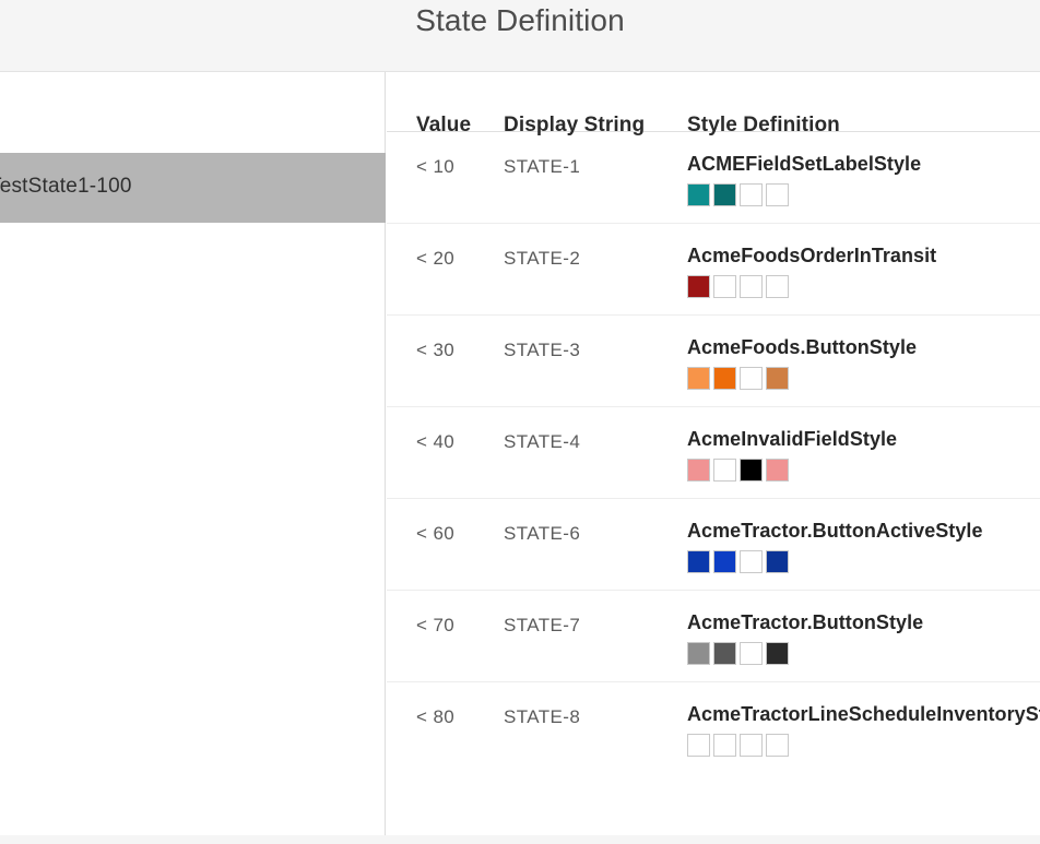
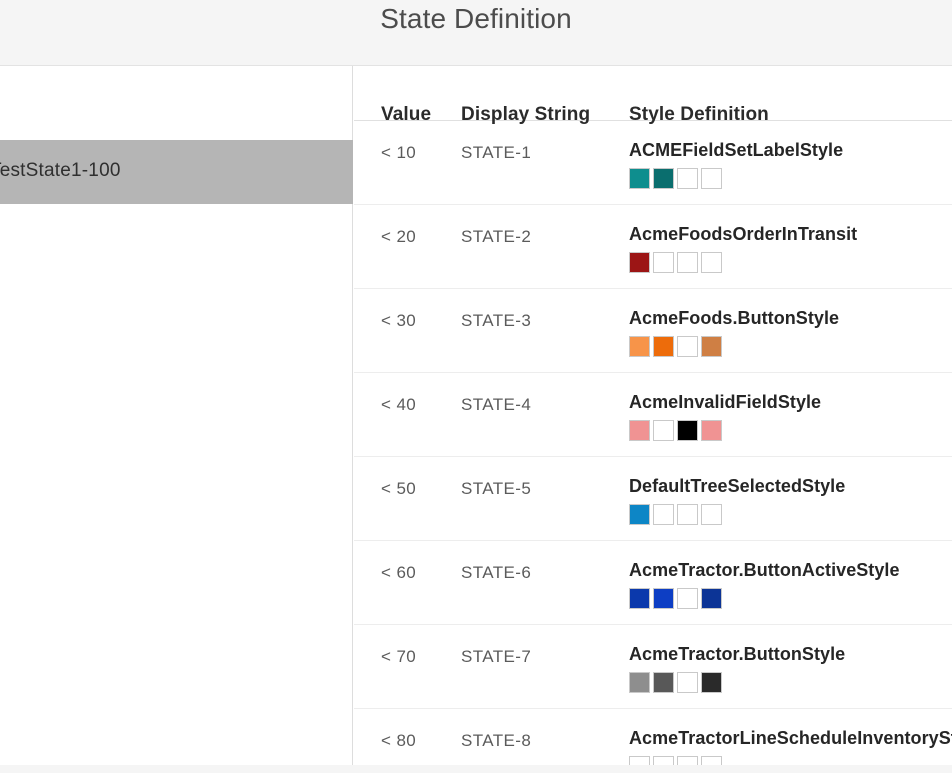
  State Definition
  estState1-100
  Value
  Display String
  Style Definition
  < 10
  STATE-1
  ACMEFieldSetLabelStyle
  < 20
  STATE-2
  AcmeFoodsOrderInTransit
  < 30
  STATE-3
  AcmeFoods.ButtonStyle
  < 40
  STATE-4
  AcmeInvalidFieldStyle
+ < 50
+ STATE-5
+ DefaultTreeSelectedStyle
  < 60
  STATE-6
  AcmeTractor.ButtonActiveStyle
  < 70
  STATE-7
  AcmeTractor.ButtonStyle
  < 80
  STATE-8
  AcmeTractorLineScheduleInventoryS
